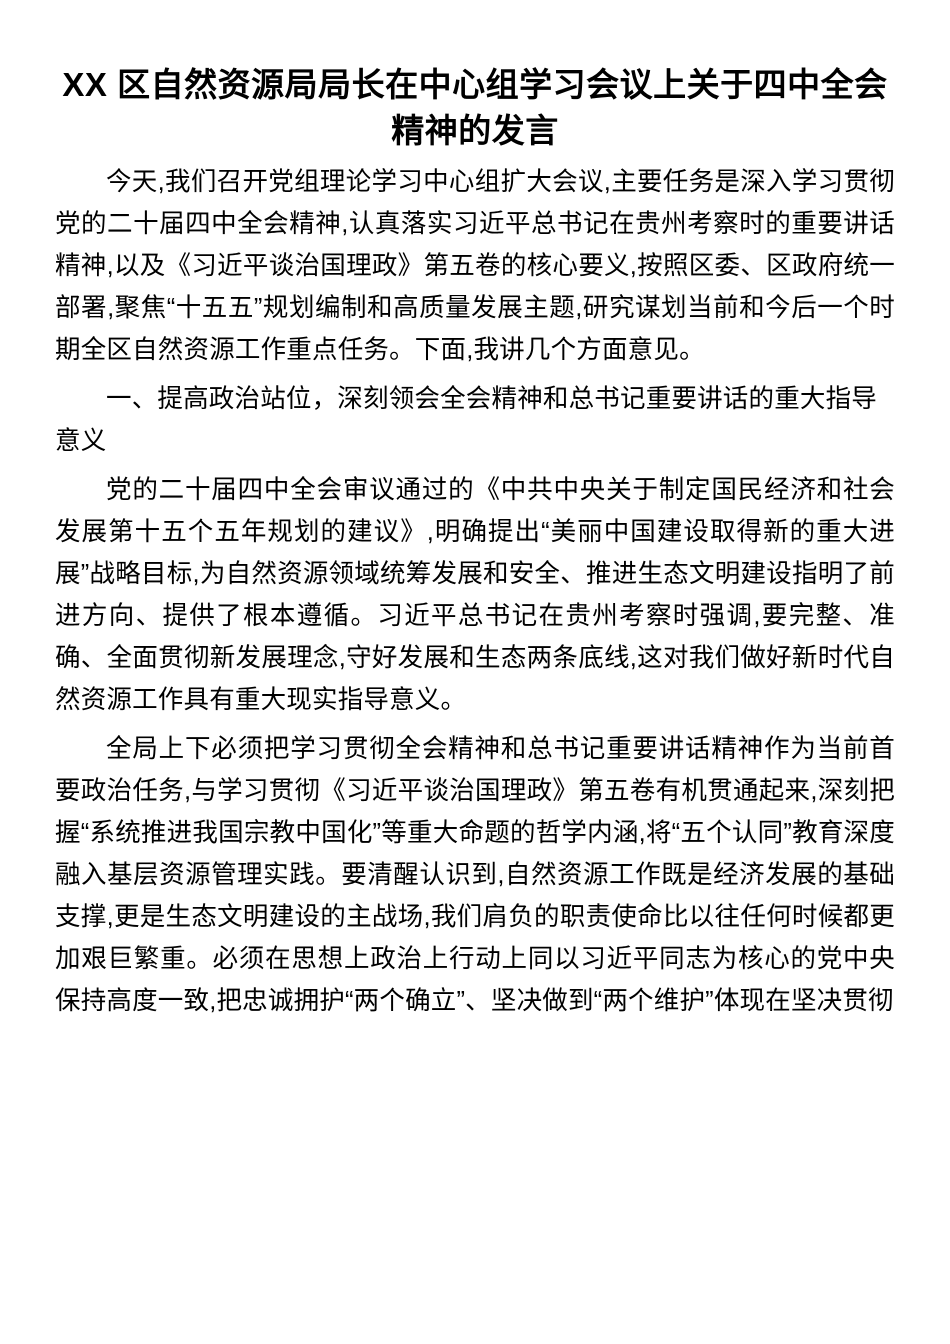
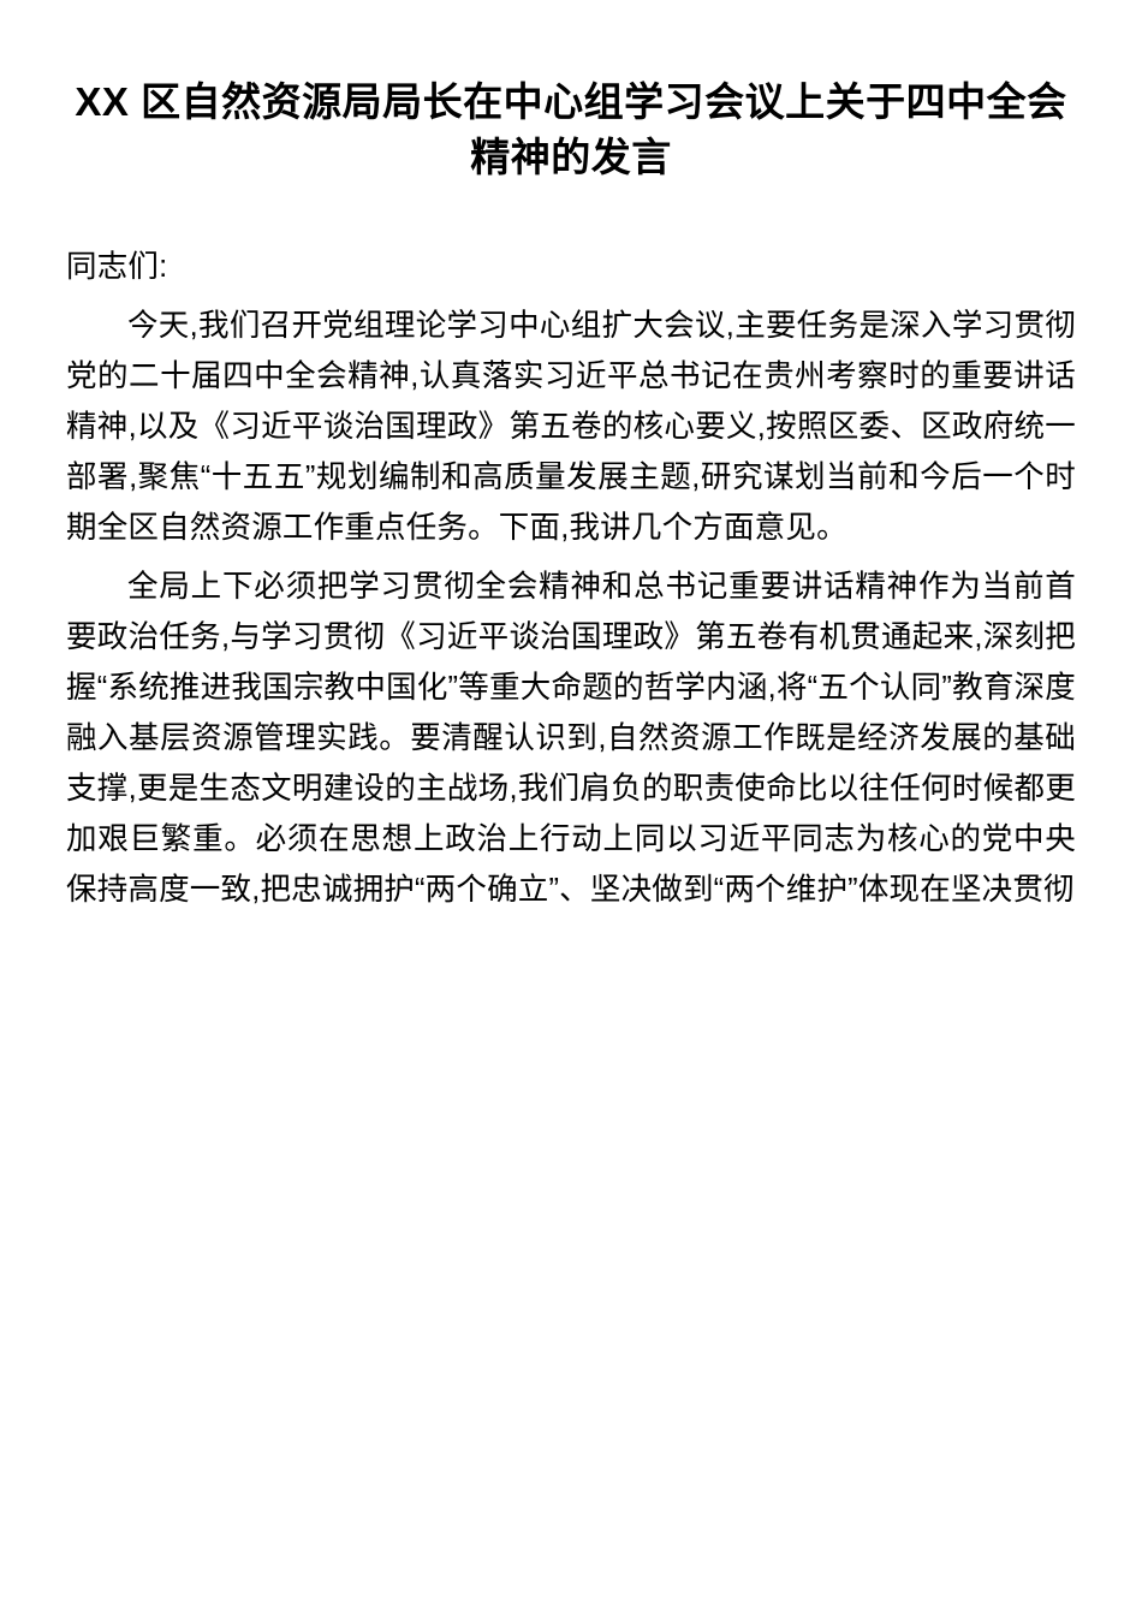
  XX 区自然资源局局长在中心组学习会议上关于四中全会精神的发言
+ 同志们:
  今天,我们召开党组理论学习中心组扩大会议,主要任务是深入学习贯彻党的二十届四中全会精神,认真落实习近平总书记在贵州考察时的重要讲话精神,以及《习近平谈治国理政》第五卷的核心要义,按照区委、区政府统一部署,聚焦“十五五”规划编制和高质量发展主题,研究谋划当前和今后一个时期全区自然资源工作重点任务。下面,我讲几个方面意见。
- 一、提高政治站位，深刻领会全会精神和总书记重要讲话的重大指导意义
- 党的二十届四中全会审议通过的《中共中央关于制定国民经济和社会发展第十五个五年规划的建议》,明确提出“美丽中国建设取得新的重大进展”战略目标,为自然资源领域统筹发展和安全、推进生态文明建设指明了前进方向、提供了根本遵循。习近平总书记在贵州考察时强调,要完整、准确、全面贯彻新发展理念,守好发展和生态两条底线,这对我们做好新时代自然资源工作具有重大现实指导意义。
  全局上下必须把学习贯彻全会精神和总书记重要讲话精神作为当前首要政治任务,与学习贯彻《习近平谈治国理政》第五卷有机贯通起来,深刻把握“系统推进我国宗教中国化”等重大命题的哲学内涵,将“五个认同”教育深度融入基层资源管理实践。要清醒认识到,自然资源工作既是经济发展的基础支撑,更是生态文明建设的主战场,我们肩负的职责使命比以往任何时候都更加艰巨繁重。必须在思想上政治上行动上同以习近平同志为核心的党中央保持高度一致,把忠诚拥护“两个确立”、坚决做到“两个维护”体现在坚决贯彻
